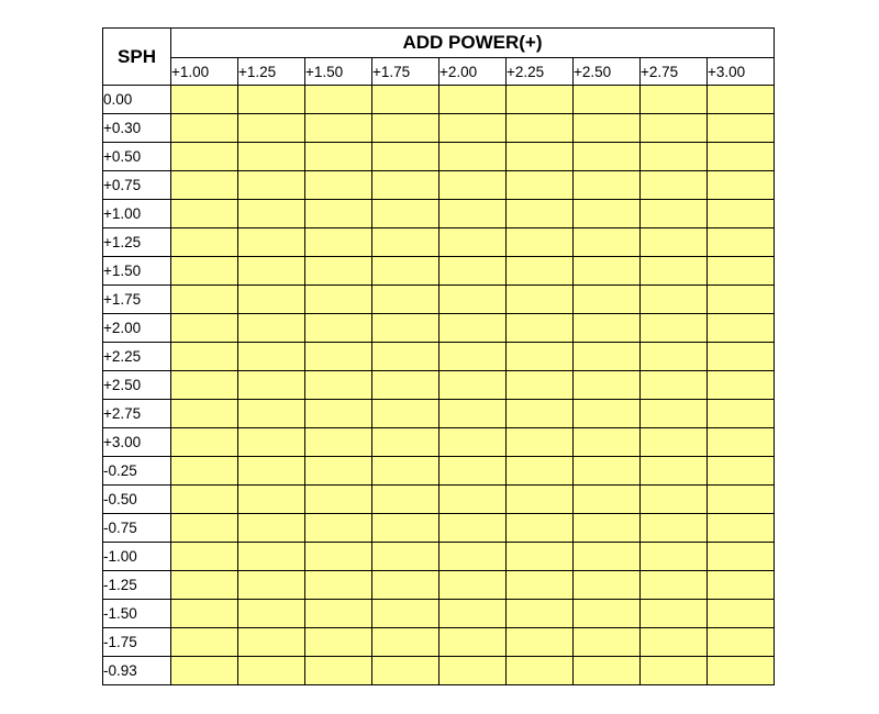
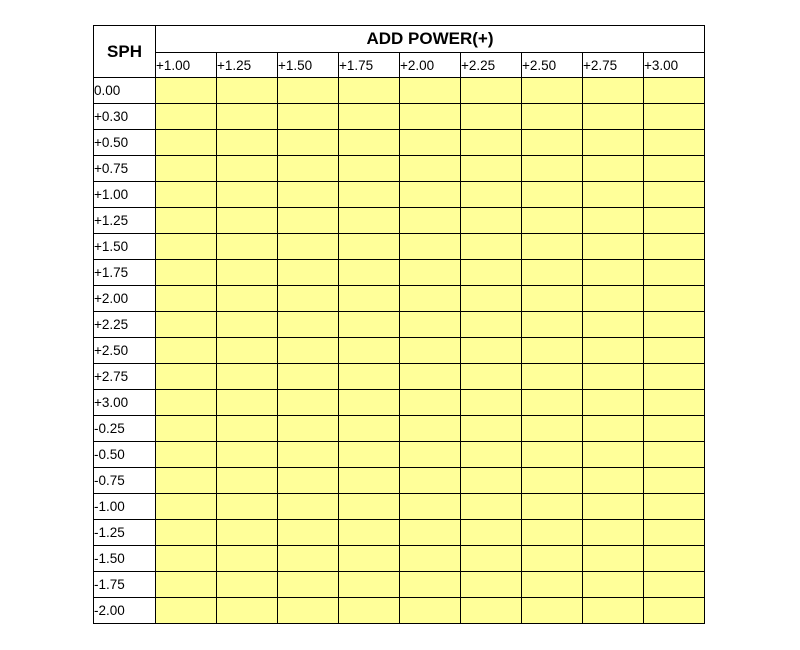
  SPH	ADD POWER(+)
  +1.00	+1.25	+1.50	+1.75	+2.00	+2.25	+2.50	+2.75	+3.00
  0.00
  +0.30
  +0.50
  +0.75
  +1.00
  +1.25
  +1.50
  +1.75
  +2.00
  +2.25
  +2.50
  +2.75
  +3.00
  -0.25
  -0.50
  -0.75
  -1.00
  -1.25
  -1.50
  -1.75
- -0.93
+ -2.00
